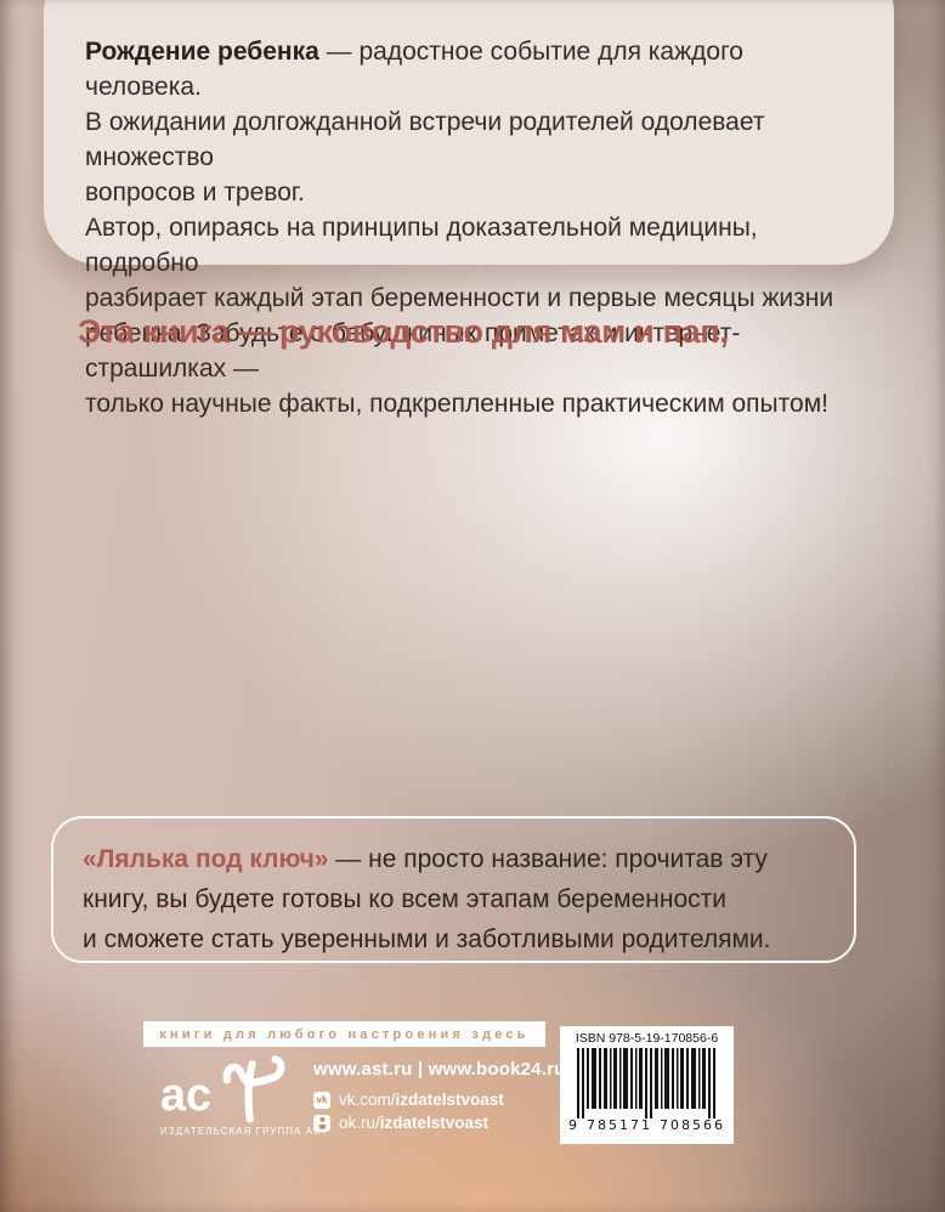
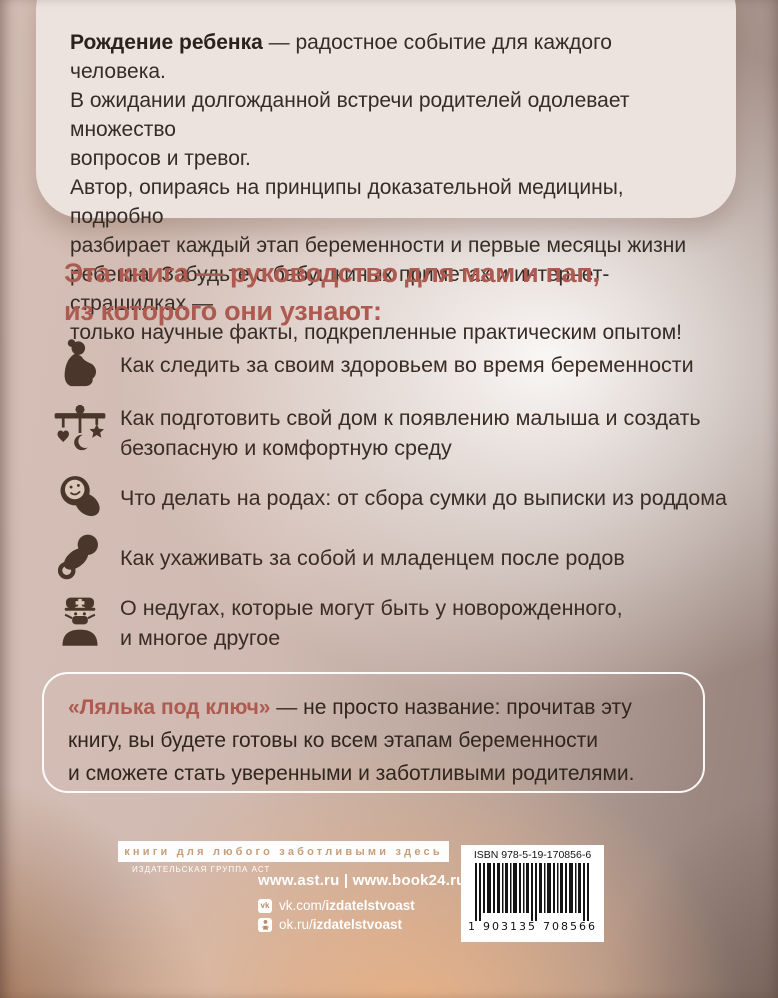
  Рождение ребенка — радостное событие для каждого человека.
  В ожидании долгожданной встречи родителей одолевает множество
  вопросов и тревог.
  Автор, опираясь на принципы доказательной медицины, подробно
  разбирает каждый этап беременности и первые месяцы жизни
  ребенка. Забудьте о бабушкиных приметах и интернет-страшилках —
  только научные факты, подкрепленные практическим опытом!
  Эта книга — руководство для мам и пап,
+ из которого они узнают:
+ Как следить за своим здоровьем во время беременности
+ Как подготовить свой дом к появлению малыша и создать
+ безопасную и комфортную среду
+ Что делать на родах: от сбора сумки до выписки из роддома
+ Как ухаживать за собой и младенцем после родов
+ О недугах, которые могут быть у новорожденного,
+ и многое другое
  «Лялька под ключ» — не просто название: прочитав эту
  книгу, вы будете готовы ко всем этапам беременности
  и сможете стать уверенными и заботливыми родителями.
- книги для любого настроения здесь
+ книги для любого заботливыми здесь
- ас
  ИЗДАТЕЛЬСКАЯ ГРУППА
  www.ast.ru | www.book24.r
  vk
  vk.com/izdatelstvoast
  ok.ru/izdatelstvoast
  ISBN 978-5-19-170856-6
- 9
+ 1
- 785171
+ 903135
  708566
